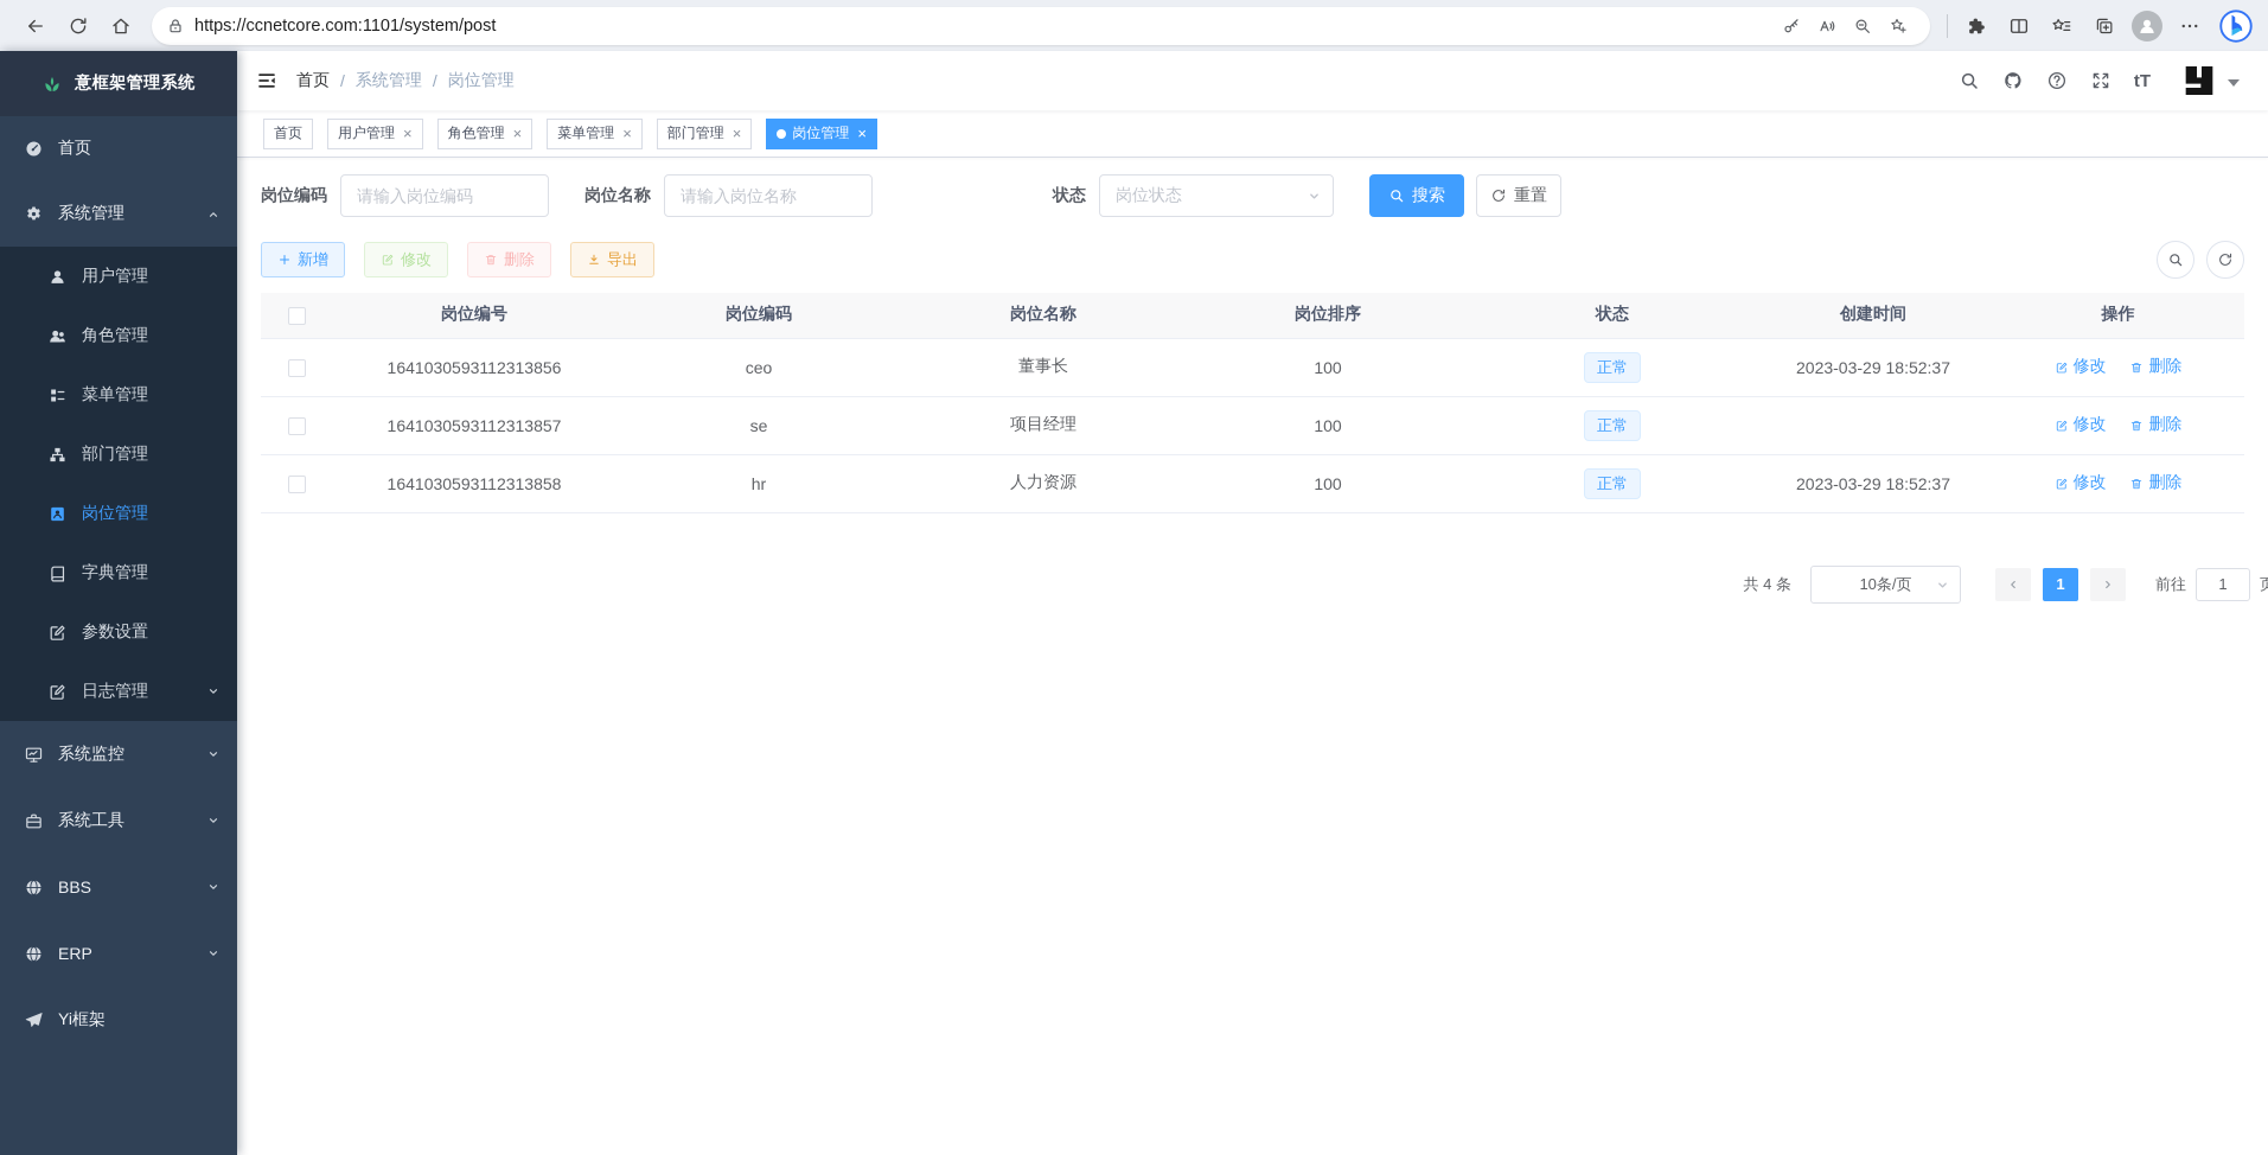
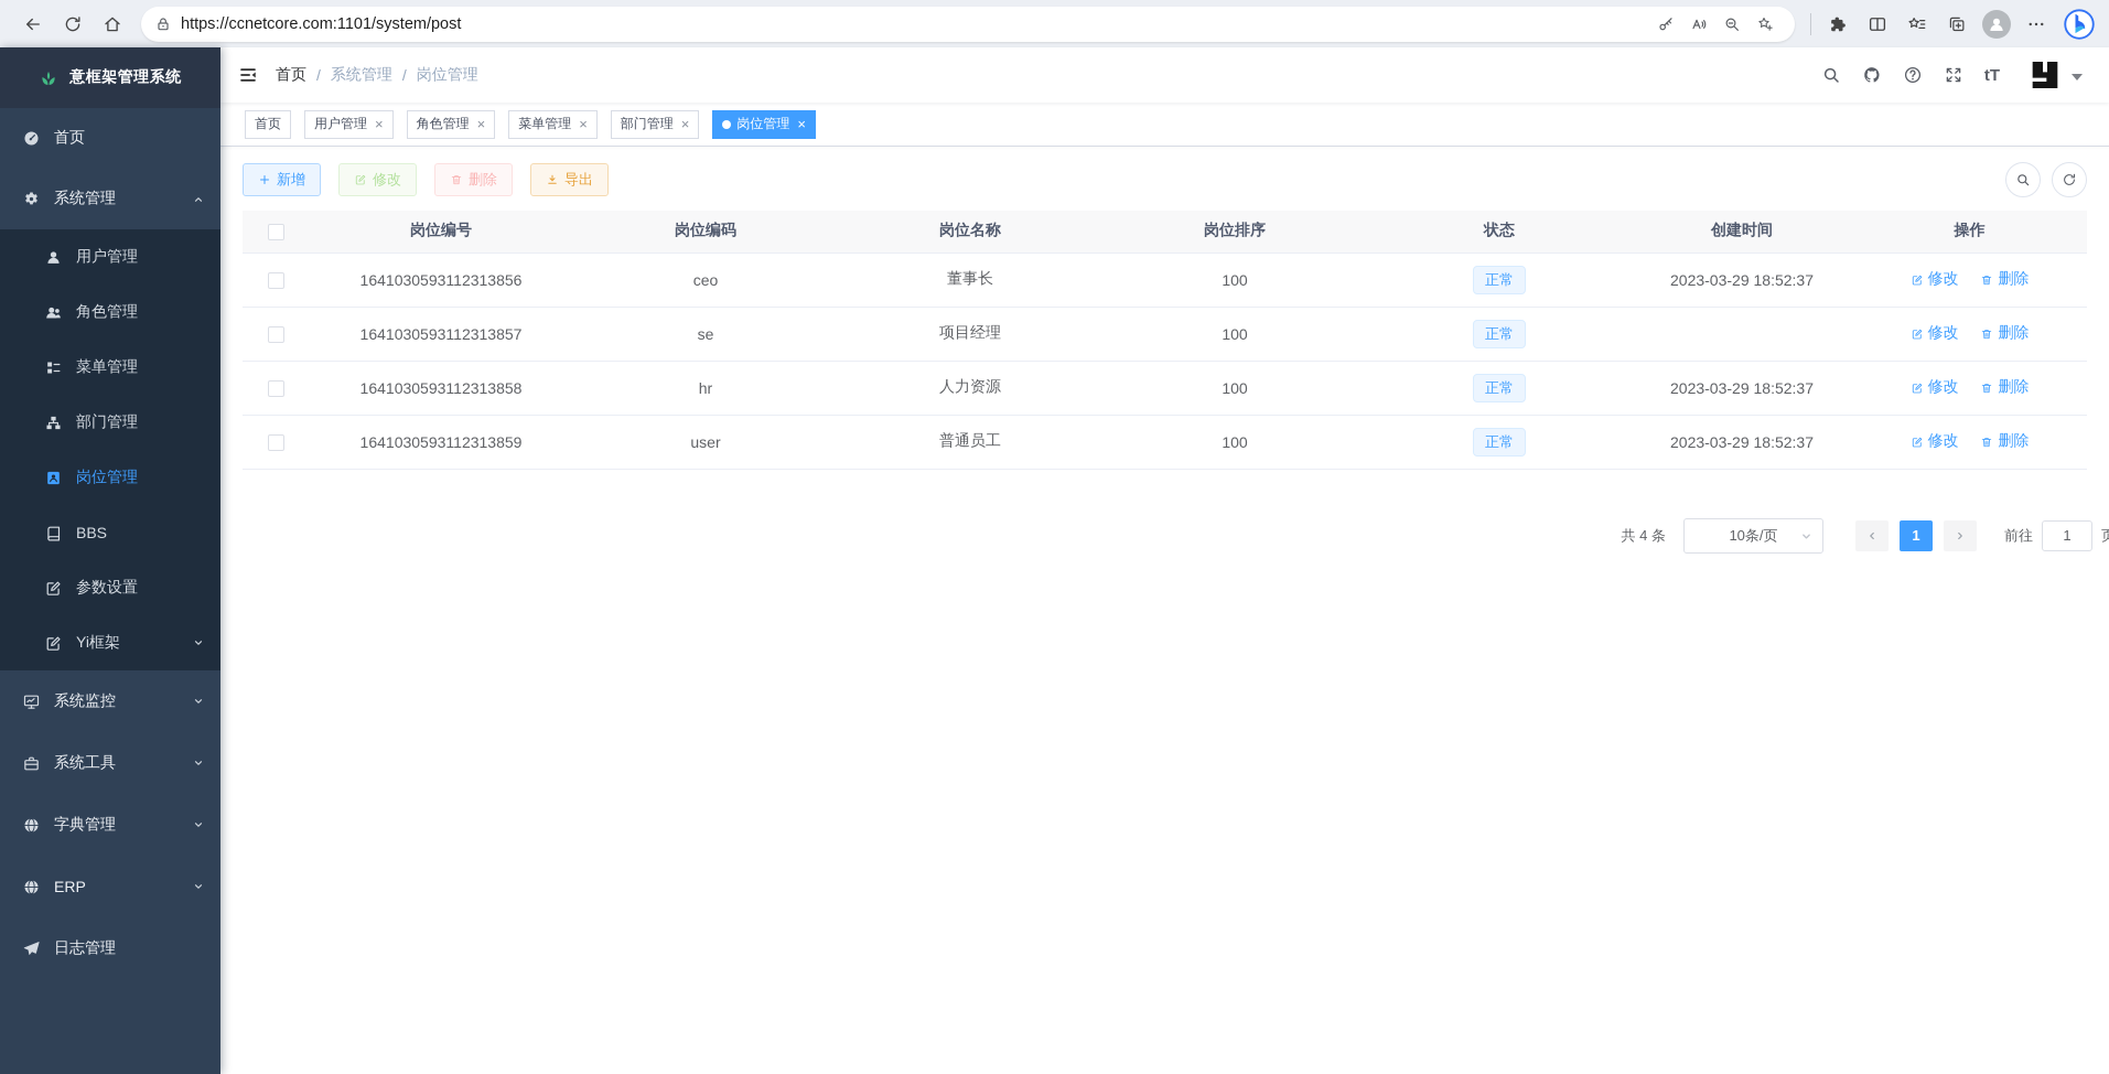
  https://ccnetcore.com:1101/system/post
  意框架管理系统
  首页
  系统管理
  用户管理
  角色管理
  菜单管理
  部门管理
  岗位管理
- 字典管理
+ BBS
  参数设置
- 日志管理
+ Yi框架
  系统监控
  系统工具
- BBS
+ 字典管理
  ERP
- Yi框架
+ 日志管理
  首页
  /
  系统管理
  /
  岗位管理
  tT
  首页
  用户管理
  ×
  角色管理
  ×
  菜单管理
  ×
  部门管理
  ×
  岗位管理
  ×
- 岗位编码
- 请输入岗位编码
- 岗位名称
- 请输入岗位名称
- 状态
- 岗位状态
- 搜索
- 重置
  新增
  修改
  删除
  导出
  	岗位编号	岗位编码	岗位名称	岗位排序	状态	创建时间	操作
  	1641030593112313856	ceo	董事长	100	正常	2023-03-29 18:52:37	修改 删除
  	1641030593112313857	se	项目经理	100	正常		修改 删除
  	1641030593112313858	hr	人力资源	100	正常	2023-03-29 18:52:37	修改 删除
+ 	1641030593112313859	user	普通员工	100	正常	2023-03-29 18:52:37	修改 删除
  共 4 条
  10条/页
  1
  前往
  1
